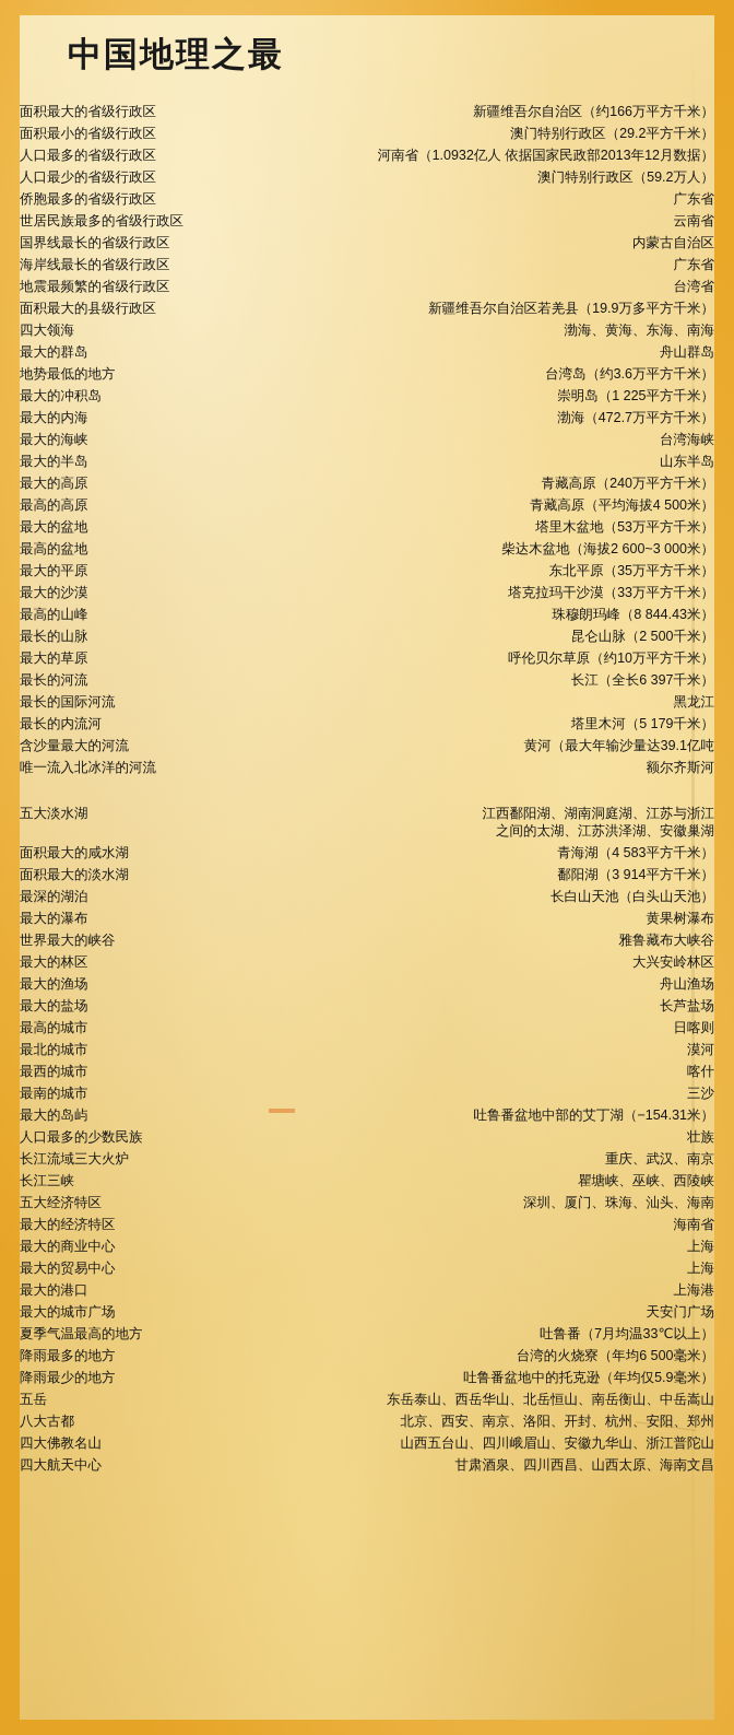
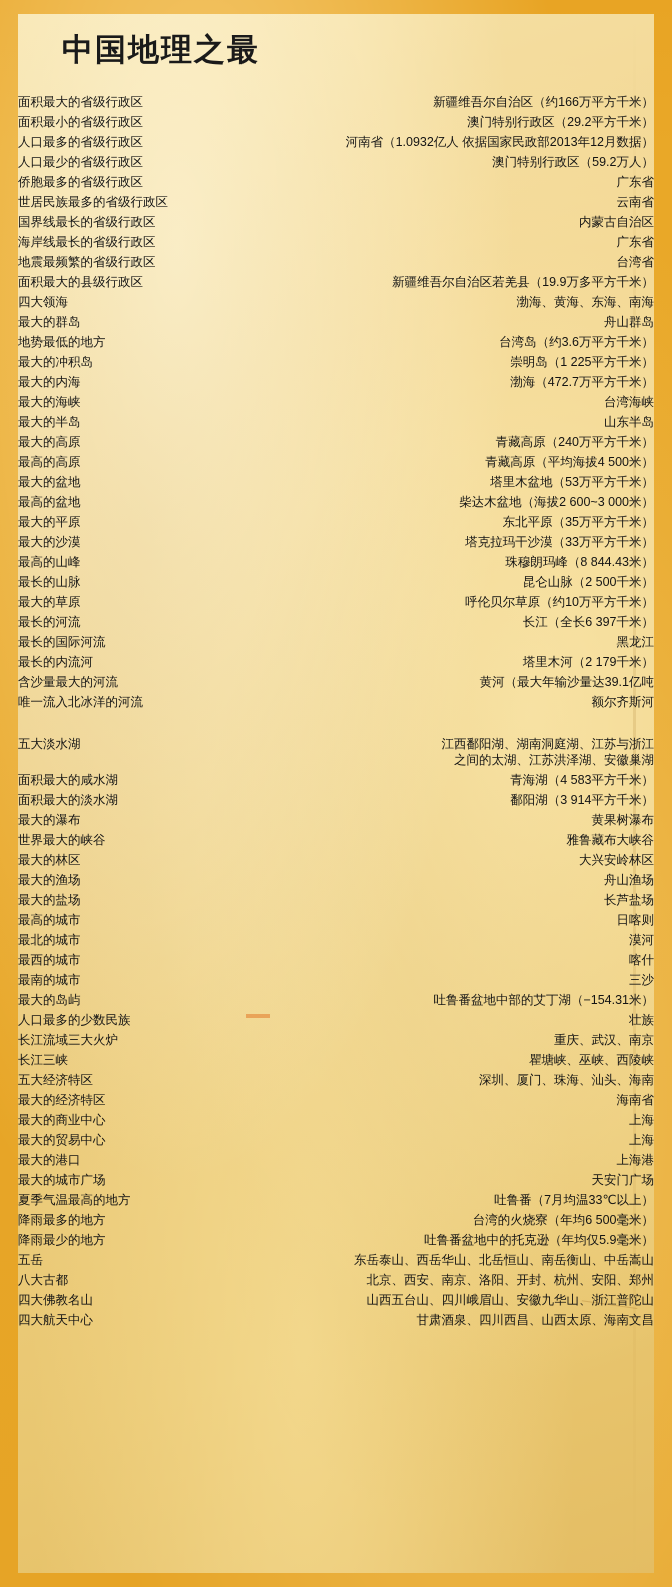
  中国地理之最
  面积最大的省级行政区	新疆维吾尔自治区（约166万平方千米）
  面积最小的省级行政区	澳门特别行政区（29.2平方千米）
  人口最多的省级行政区	河南省（1.0932亿人 依据国家民政部2013年12月数据）
  人口最少的省级行政区	澳门特别行政区（59.2万人）
  侨胞最多的省级行政区	广东省
  世居民族最多的省级行政区	云南省
  国界线最长的省级行政区	内蒙古自治区
  海岸线最长的省级行政区	广东省
  地震最频繁的省级行政区	台湾省
  面积最大的县级行政区	新疆维吾尔自治区若羌县（19.9万多平方千米）
  四大领海	渤海、黄海、东海、南海
  最大的群岛	舟山群岛
  地势最低的地方	台湾岛（约3.6万平方千米）
  最大的冲积岛	崇明岛（1 225平方千米）
  最大的内海	渤海（472.7万平方千米）
  最大的海峡	台湾海峡
  最大的半岛	山东半岛
  最大的高原	青藏高原（240万平方千米）
  最高的高原	青藏高原（平均海拔4 500米）
  最大的盆地	塔里木盆地（53万平方千米）
  最高的盆地	柴达木盆地（海拔2 600~3 000米）
  最大的平原	东北平原（35万平方千米）
  最大的沙漠	塔克拉玛干沙漠（33万平方千米）
  最高的山峰	珠穆朗玛峰（8 844.43米）
  最长的山脉	昆仑山脉（2 500千米）
  最大的草原	呼伦贝尔草原（约10万平方千米）
  最长的河流	长江（全长6 397千米）
  最长的国际河流	黑龙江
- 最长的内流河	塔里木河（5 179千米）
+ 最长的内流河	塔里木河（2 179千米）
  含沙量最大的河流	黄河（最大年输沙量达39.1亿吨
  唯一流入北冰洋的河流	额尔齐斯河
  五大淡水湖	江西鄱阳湖、湖南洞庭湖、江苏与浙江之间的太湖、江苏洪泽湖、安徽巢湖
  面积最大的咸水湖	青海湖（4 583平方千米）
  面积最大的淡水湖	鄱阳湖（3 914平方千米）
- 最深的湖泊	长白山天池（白头山天池）
  最大的瀑布	黄果树瀑布
  世界最大的峡谷	雅鲁藏布大峡谷
  最大的林区	大兴安岭林区
  最大的渔场	舟山渔场
  最大的盐场	长芦盐场
  最高的城市	日喀则
  最北的城市	漠河
  最西的城市	喀什
  最南的城市	三沙
  最大的岛屿	吐鲁番盆地中部的艾丁湖（−154.31米）
  人口最多的少数民族	壮族
  长江流域三大火炉	重庆、武汉、南京
  长江三峡	瞿塘峡、巫峡、西陵峡
  五大经济特区	深圳、厦门、珠海、汕头、海南
  最大的经济特区	海南省
  最大的商业中心	上海
  最大的贸易中心	上海
  最大的港口	上海港
  最大的城市广场	天安门广场
  夏季气温最高的地方	吐鲁番（7月均温33℃以上）
  降雨最多的地方	台湾的火烧寮（年均6 500毫米）
  降雨最少的地方	吐鲁番盆地中的托克逊（年均仅5.9毫米）
  五岳	东岳泰山、西岳华山、北岳恒山、南岳衡山、中岳嵩山
  八大古都	北京、西安、南京、洛阳、开封、杭州、安阳、郑州
  四大佛教名山	山西五台山、四川峨眉山、安徽九华山、浙江普陀山
  四大航天中心	甘肃酒泉、四川西昌、山西太原、海南文昌
